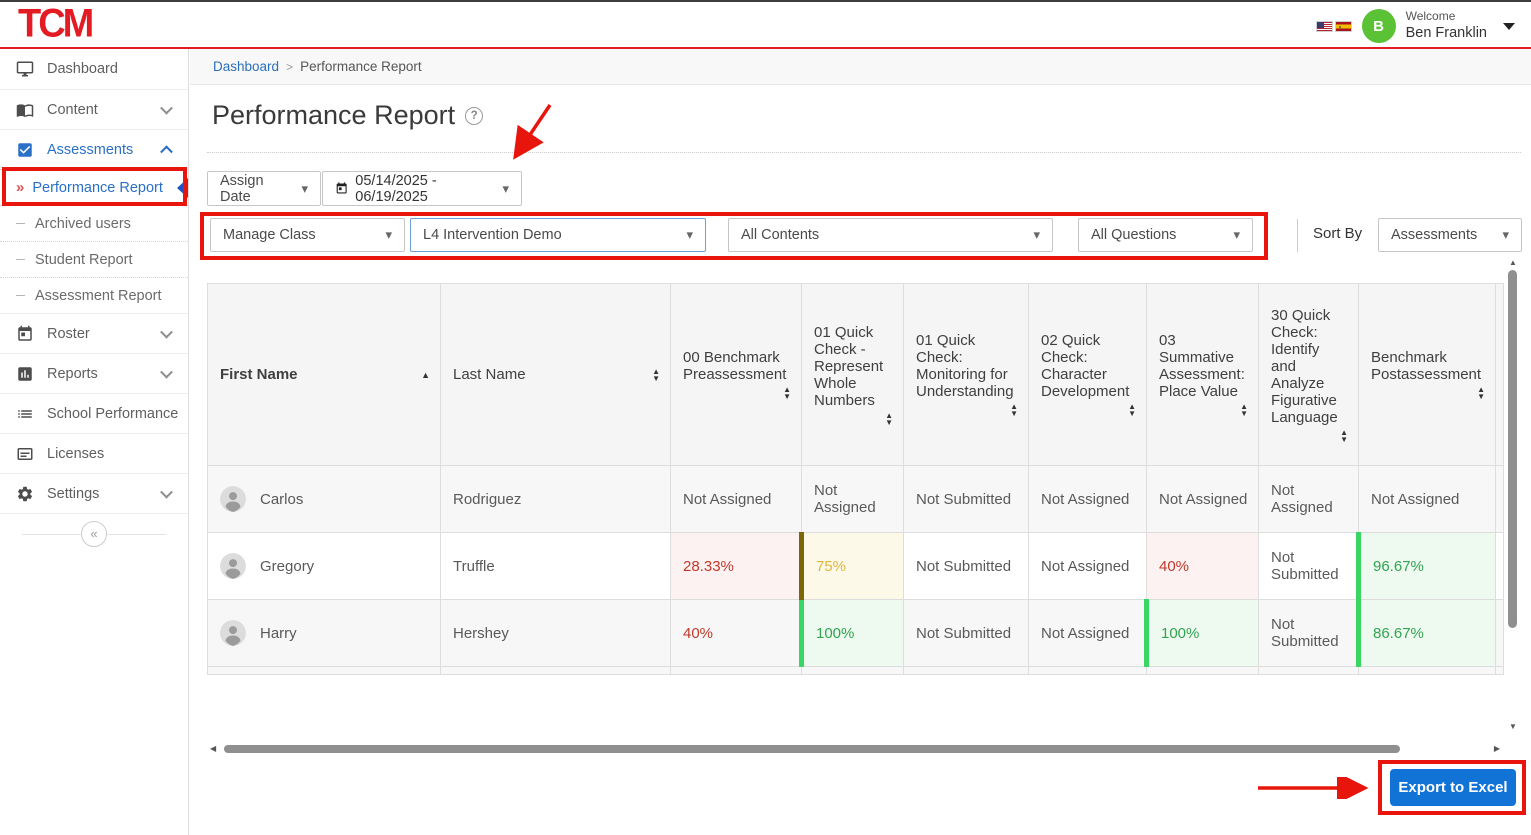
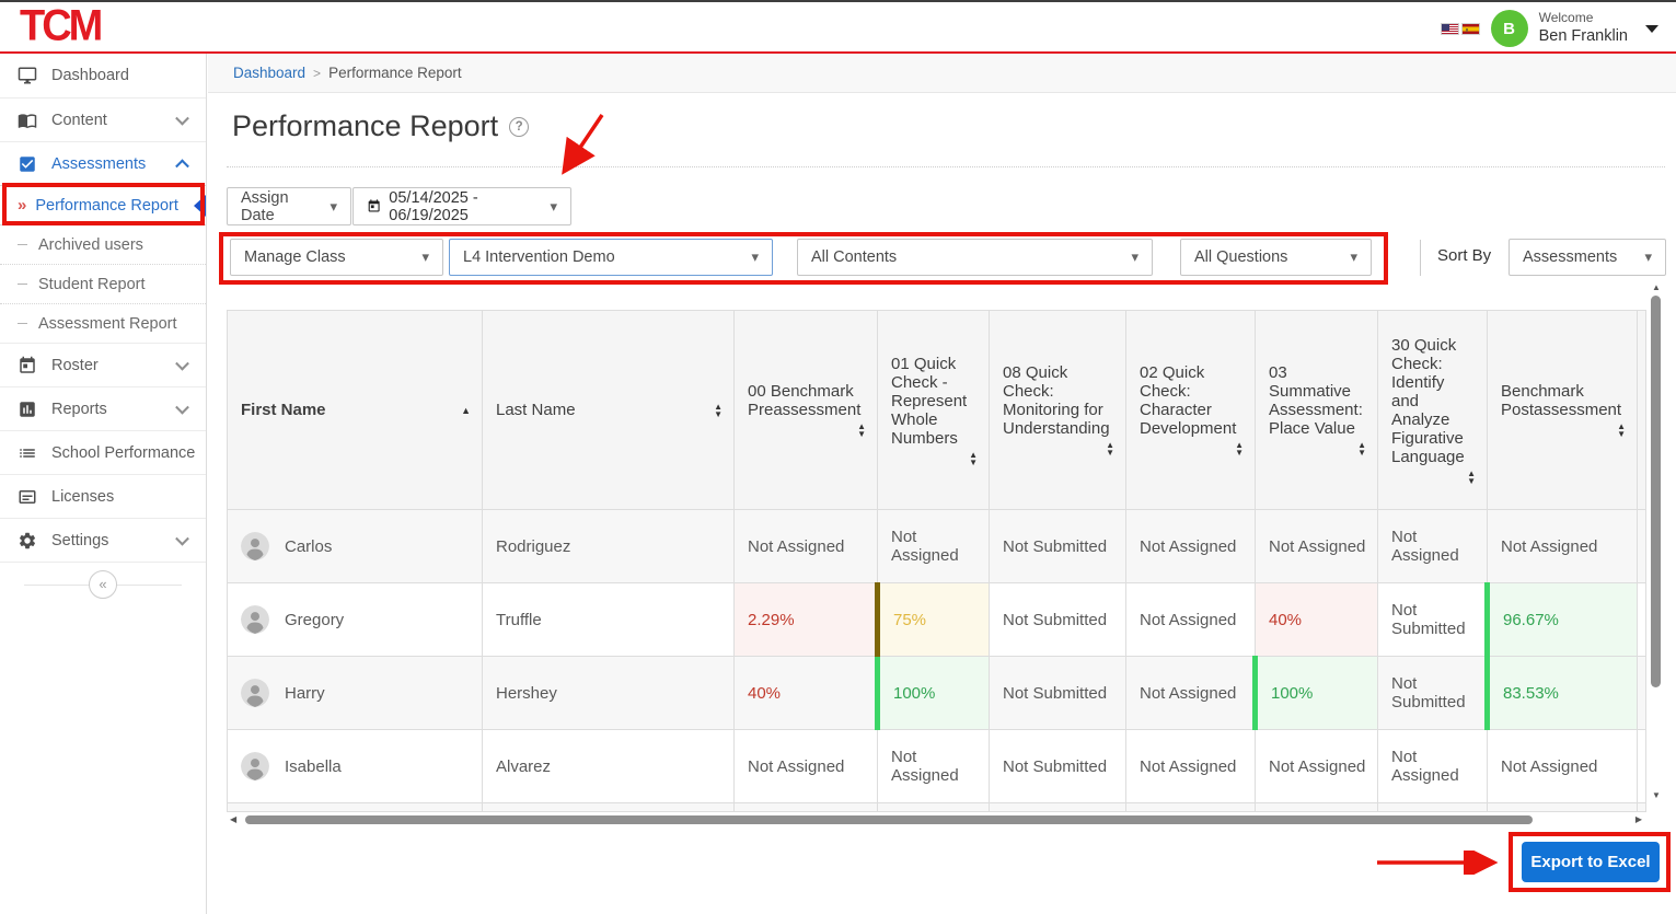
  TCM
  B
  Welcome
  Ben Franklin
  Dashboard
  Content
  Assessments
  »
  Performance Report
  Archived users
  Student Report
  Assessment Report
  Roster
  Reports
  School Performance
  Licenses
  Settings
  «
  Dashboard
  >
  Performance Report
  Performance Report
  ?
  Assign Date
  ▾
  05/14/2025 - 06/19/2025
  ▾
  Manage Class
  ▾
  L4 Intervention Demo
  ▾
  All Contents
  ▾
  All Questions
  ▾
  Sort By
  Assessments
  ▾
- First Name ▲	Last Name ▲▼	00 Benchmark Preassessment▲▼	01 Quick Check - Represent Whole Numbers▲▼	01 Quick Check: Monitoring for Understanding▲▼	02 Quick Check: Character Development▲▼	03 Summative Assessment: Place Value▲▼	30 Quick Check: Identify and Analyze Figurative Language▲▼	Benchmark Postassessment▲▼
+ First Name ▲	Last Name ▲▼	00 Benchmark Preassessment▲▼	01 Quick Check - Represent Whole Numbers▲▼	08 Quick Check: Monitoring for Understanding▲▼	02 Quick Check: Character Development▲▼	03 Summative Assessment: Place Value▲▼	30 Quick Check: Identify and Analyze Figurative Language▲▼	Benchmark Postassessment▲▼
  Carlos	Rodriguez	Not Assigned	Not Assigned	Not Submitted	Not Assigned	Not Assigned	Not Assigned	Not Assigned
- Gregory	Truffle	28.33%	75%	Not Submitted	Not Assigned	40%	Not Submitted	96.67%
+ Gregory	Truffle	2.29%	75%	Not Submitted	Not Assigned	40%	Not Submitted	96.67%
- Harry	Hershey	40%	100%	Not Submitted	Not Assigned	100%	Not Submitted	86.67%
+ Harry	Hershey	40%	100%	Not Submitted	Not Assigned	100%	Not Submitted	83.53%
+ Isabella	Alvarez	Not Assigned	Not Assigned	Not Submitted	Not Assigned	Not Assigned	Not Assigned	Not Assigned
  ▲
  ▼
  ◀
  ▶
  Export to Excel
